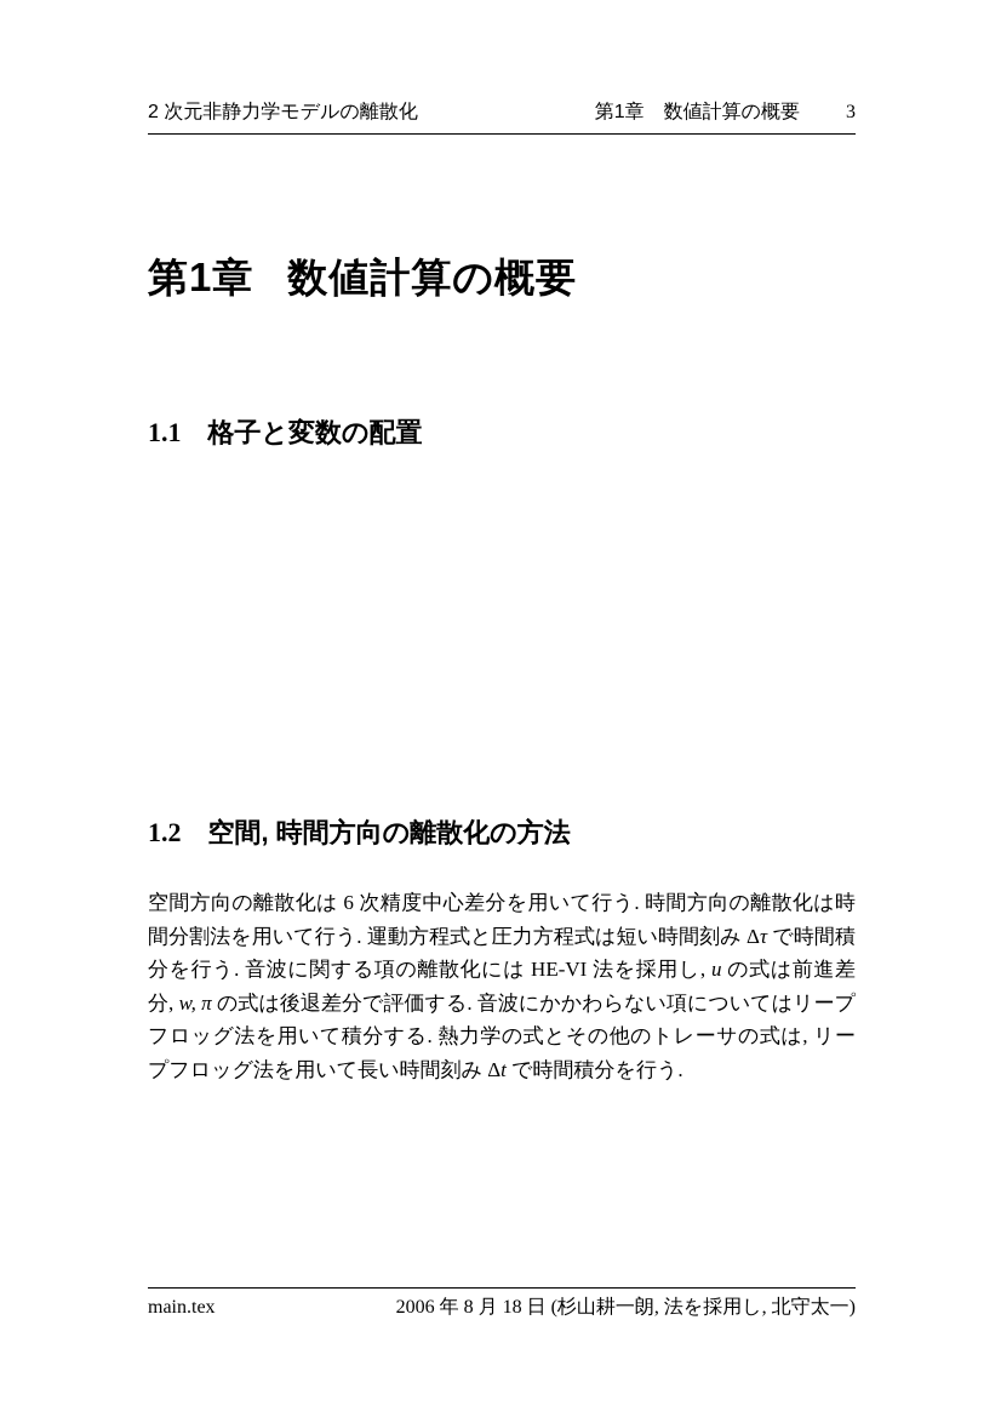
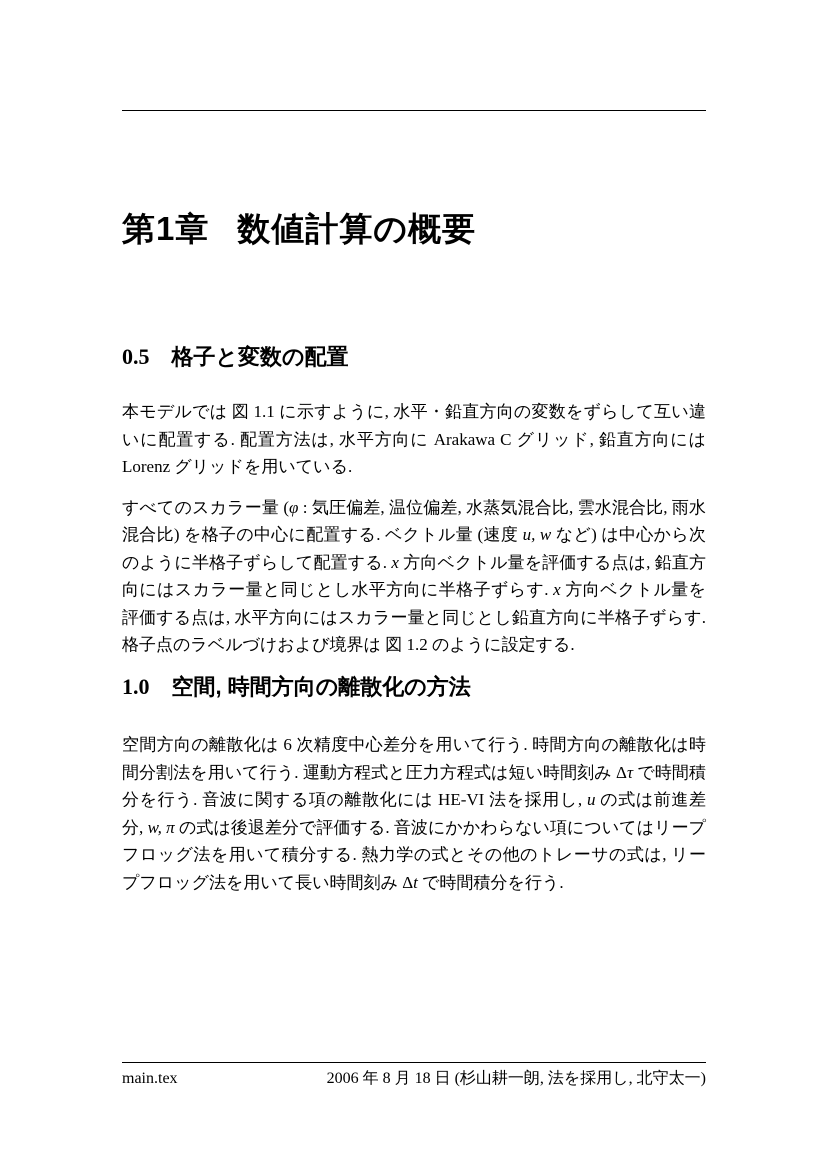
- 2 次元非静力学モデルの離散化
- 第1章
- 数値計算の概要
- 3
  第1章 数値計算の概要
- 1.1 格子と変数の配置
+ 0.5 格子と変数の配置
+ 本モデルでは 図 1.1 に示すように, 水平・鉛直方向の変数をずらして互い違いに配置する. 配置方法は, 水平方向に Arakawa C グリッド, 鉛直方向には Lorenz グリッドを用いている.
+ すべてのスカラー量 (φ : 気圧偏差, 温位偏差, 水蒸気混合比, 雲水混合比, 雨水混合比) を格子の中心に配置する. ベクトル量 (速度 u, w など) は中心から次のように半格子ずらして配置する. x 方向ベクトル量を評価する点は, 鉛直方向にはスカラー量と同じとし水平方向に半格子ずらす. x 方向ベクトル量を評価する点は, 水平方向にはスカラー量と同じとし鉛直方向に半格子ずらす. 格子点のラベルづけおよび境界は 図 1.2 のように設定する.
- 1.2 空間, 時間方向の離散化の方法
+ 1.0 空間, 時間方向の離散化の方法
  空間方向の離散化は 6 次精度中心差分を用いて行う. 時間方向の離散化は時間分割法を用いて行う. 運動方程式と圧力方程式は短い時間刻み Δτ で時間積分を行う. 音波に関する項の離散化には HE-VI 法を採用し, u の式は前進差分, w, π の式は後退差分で評価する. 音波にかかわらない項についてはリープフロッグ法を用いて積分する. 熱力学の式とその他のトレーサの式は, リープフロッグ法を用いて長い時間刻み Δt で時間積分を行う.
  main.tex
  2006 年 8 月 18 日 (杉山耕一朗, 法を採用し, 北守太一)
